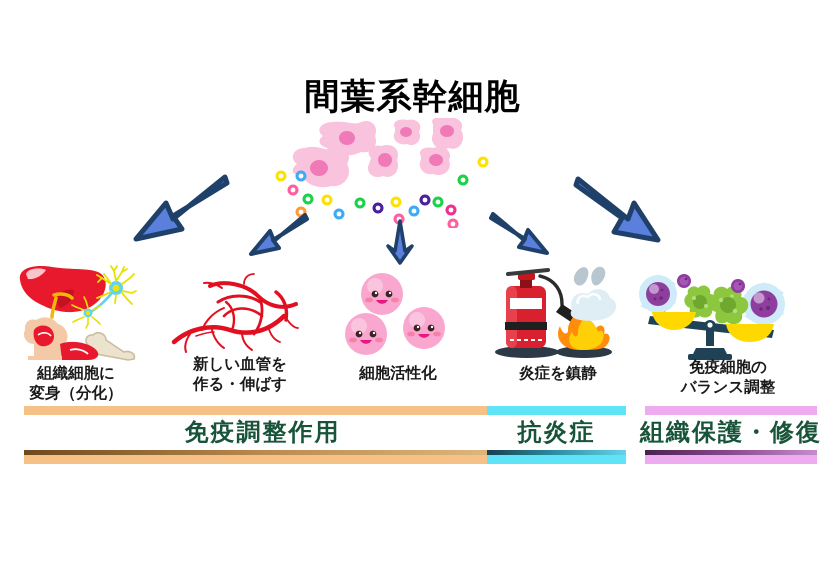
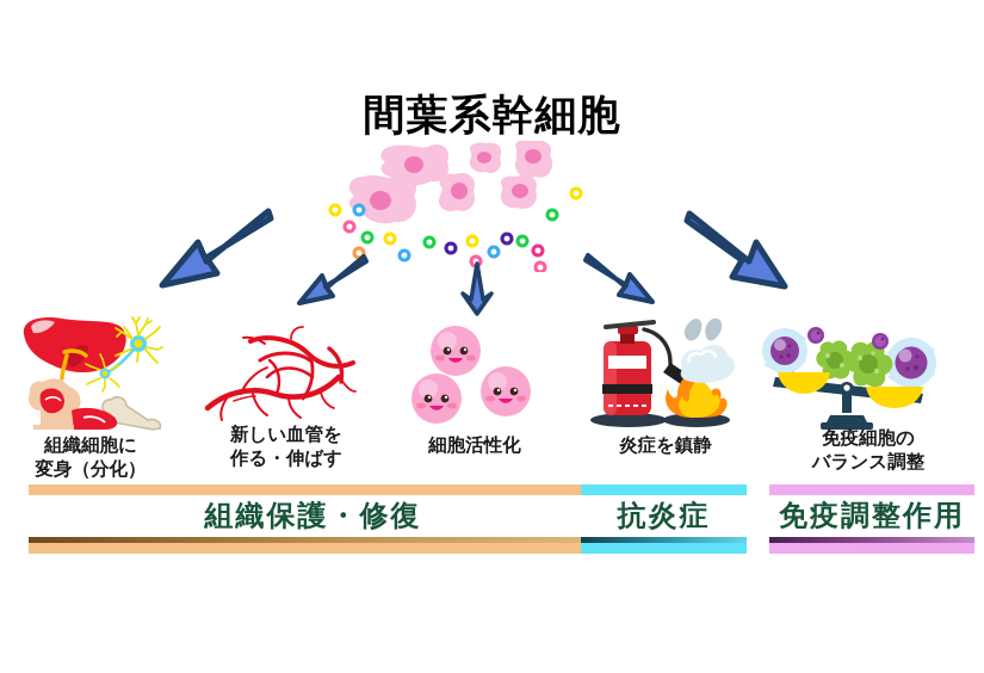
  間葉系幹細胞
  組織細胞に
  変身（分化）
  新しい血管を
  作る・伸ばす
  細胞活性化
  炎症を鎮静
  免疫細胞の
  バランス調整
- 免疫調整作用
+ 組織保護・修復
  抗炎症
- 組織保護・修復
+ 免疫調整作用
